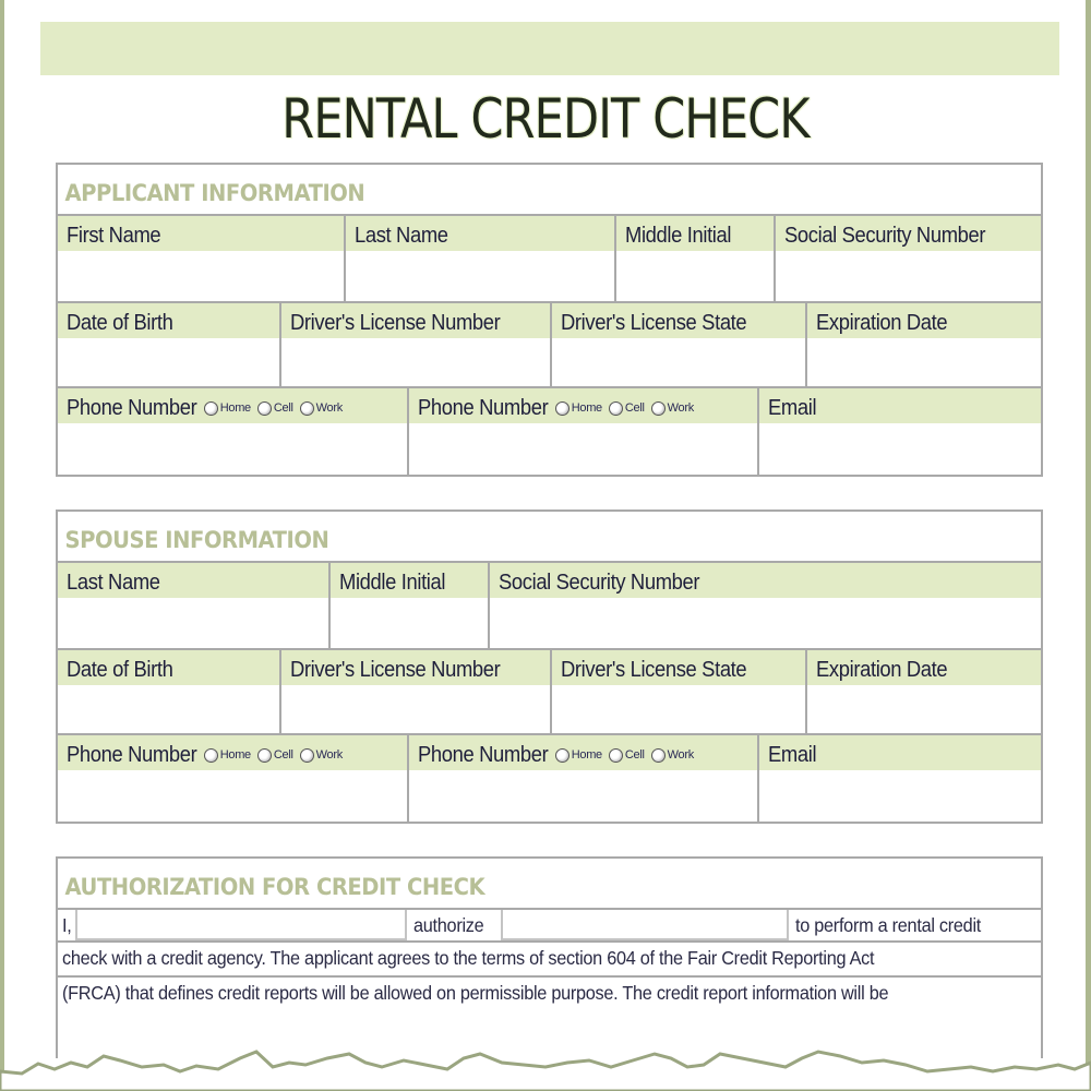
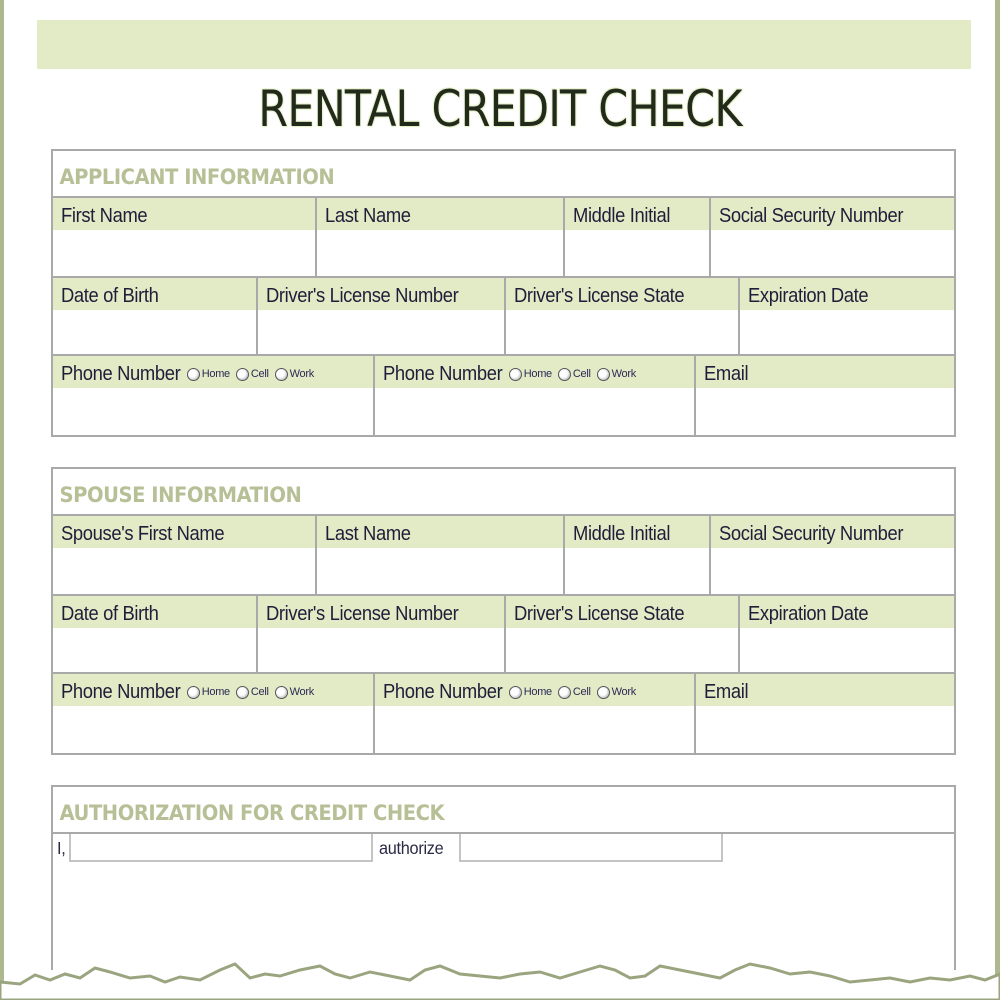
  RENTAL CREDIT CHECK
  APPLICANT INFORMATION
  First Name
  Last Name
  Middle Initial
  Social Security Number
  Date of Birth
  Driver's License Number
  Driver's License State
  Expiration Date
  Phone Number
  Home
  Cell
  Work
  Phone Number
  Home
  Cell
  Work
  Email
  SPOUSE INFORMATION
+ Spouse's First Name
  Last Name
  Middle Initial
  Social Security Number
  Date of Birth
  Driver's License Number
  Driver's License State
  Expiration Date
  Phone Number
  Home
  Cell
  Work
  Phone Number
  Home
  Cell
  Work
  Email
  AUTHORIZATION FOR CREDIT CHECK
  I,
  authorize
- to perform a rental credit
- check with a credit agency. The applicant agrees to the terms of section 604 of the Fair Credit Reporting Act
- (FRCA) that defines credit reports will be allowed on permissible purpose. The credit report information will be
